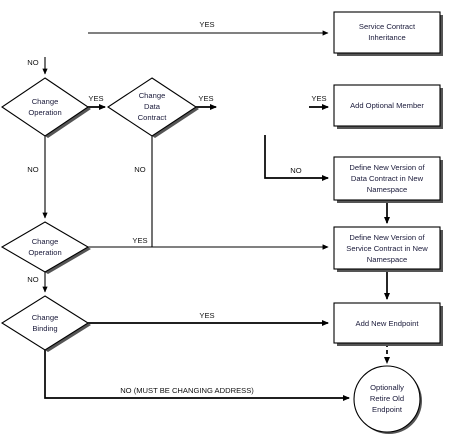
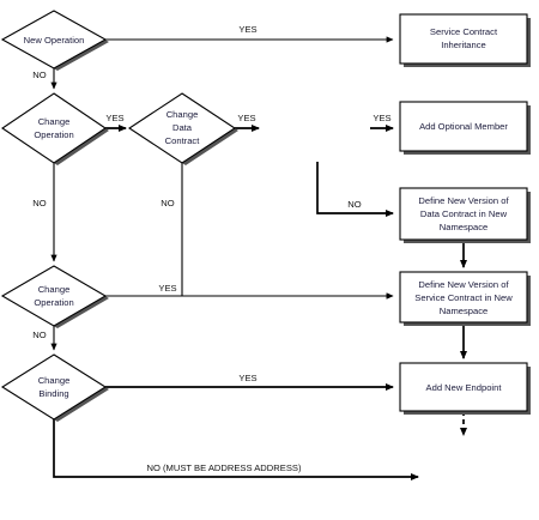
+ New Operation
  Service Contract
  Inheritance
  Change
  Operation
  Change
  Data
  Contract
  Add Optional Member
  Define New Version of
  Data Contract in New
  Namespace
  Define New Version of
  Service Contract in New
  Namespace
  Change
  Operation
  Change
  Binding
  Add New Endpoint
- Optionally
- Retire Old
- Endpoint
  YES
  NO
  YES
  NO
  YES
  NO
  YES
  NO
  YES
  NO
  YES
- NO (MUST BE CHANGING ADDRESS)
+ NO (MUST BE ADDRESS ADDRESS)
